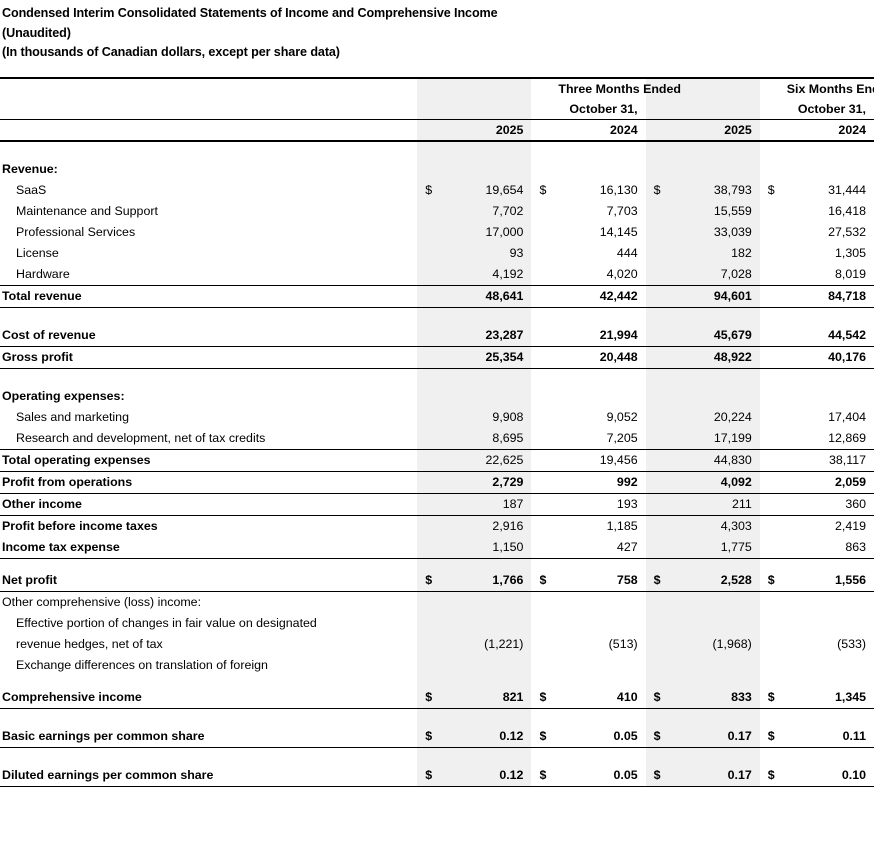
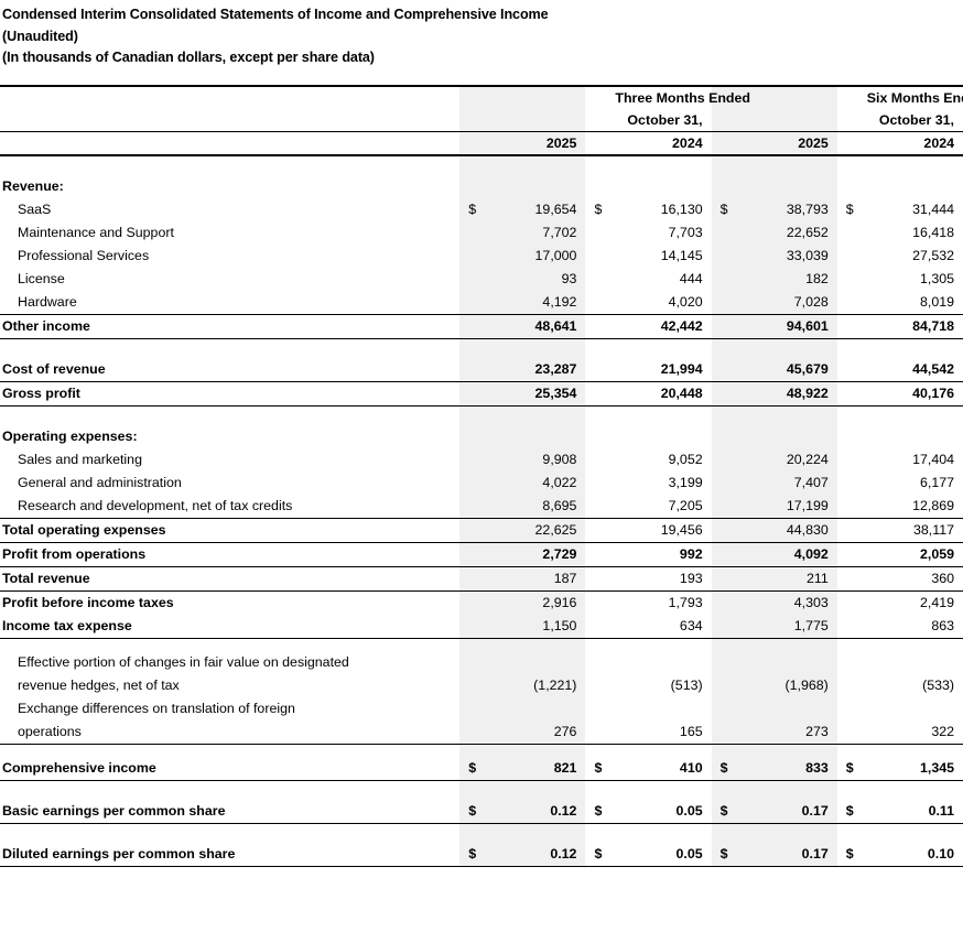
  Condensed Interim Consolidated Statements of Income and Comprehensive Income
  (Unaudited)
  (In thousands of Canadian dollars, except per share data)
  				Three Months Ended				Six Months En
  				October 31,				October 31,
  		2025		2024		2025		2024
  Revenue:
  SaaS	$	19,654	$	16,130	$	38,793	$	31,444
- Maintenance and Support		7,702		7,703		15,559		16,418
+ Maintenance and Support		7,702		7,703		22,652		16,418
  Professional Services		17,000		14,145		33,039		27,532
  License		93		444		182		1,305
  Hardware		4,192		4,020		7,028		8,019
- Total revenue		48,641		42,442		94,601		84,718
+ Other income		48,641		42,442		94,601		84,718
  Cost of revenue		23,287		21,994		45,679		44,542
  Gross profit		25,354		20,448		48,922		40,176
  Operating expenses:
  Sales and marketing		9,908		9,052		20,224		17,404
+ General and administration		4,022		3,199		7,407		6,177
  Research and development, net of tax credits		8,695		7,205		17,199		12,869
  Total operating expenses		22,625		19,456		44,830		38,117
  Profit from operations		2,729		992		4,092		2,059
- Other income		187		193		211		360
+ Total revenue		187		193		211		360
- Profit before income taxes		2,916		1,185		4,303		2,419
+ Profit before income taxes		2,916		1,793		4,303		2,419
- Income tax expense		1,150		427		1,775		863
+ Income tax expense		1,150		634		1,775		863
- Net profit	$	1,766	$	758	$	2,528	$	1,556
- Other comprehensive (loss) income:
  Effective portion of changes in fair value on designated
  revenue hedges, net of tax		(1,221)		(513)		(1,968)		(533)
  Exchange differences on translation of foreign
+ operations		276		165		273		322
  Comprehensive income	$	821	$	410	$	833	$	1,345
  Basic earnings per common share	$	0.12	$	0.05	$	0.17	$	0.11
  Diluted earnings per common share	$	0.12	$	0.05	$	0.17	$	0.10
